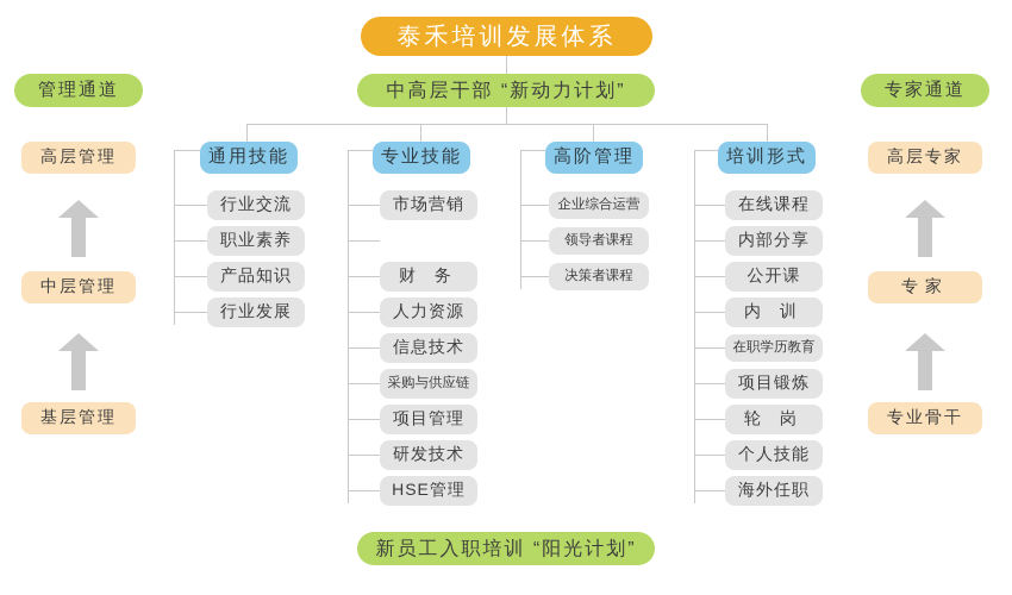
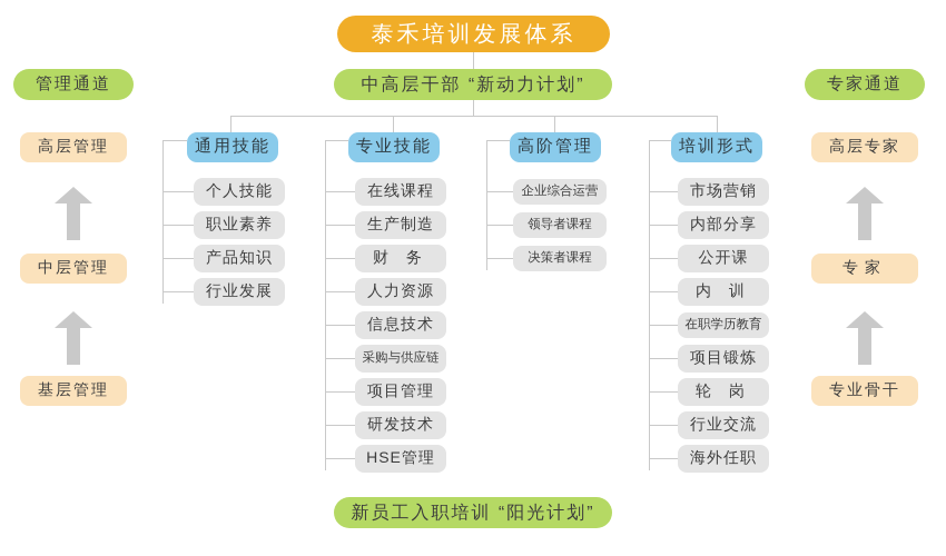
  泰禾培训发展体系
  中高层干部 “新动力计划”
  管理通道
  高层管理
  中层管理
  基层管理
  专家通道
  高层专家
  专家
  专业骨干
  通用技能
- 行业交流
+ 个人技能
  职业素养
  产品知识
  行业发展
  专业技能
- 市场营销
+ 在线课程
+ 生产制造
  财 务
  人力资源
  信息技术
  采购与供应链
  项目管理
  研发技术
  HSE管理
  高阶管理
  企业综合运营
  领导者课程
  决策者课程
  培训形式
- 在线课程
+ 市场营销
  内部分享
  公开课
  内 训
  在职学历教育
  项目锻炼
  轮 岗
- 个人技能
+ 行业交流
  海外任职
  新员工入职培训 “阳光计划”
